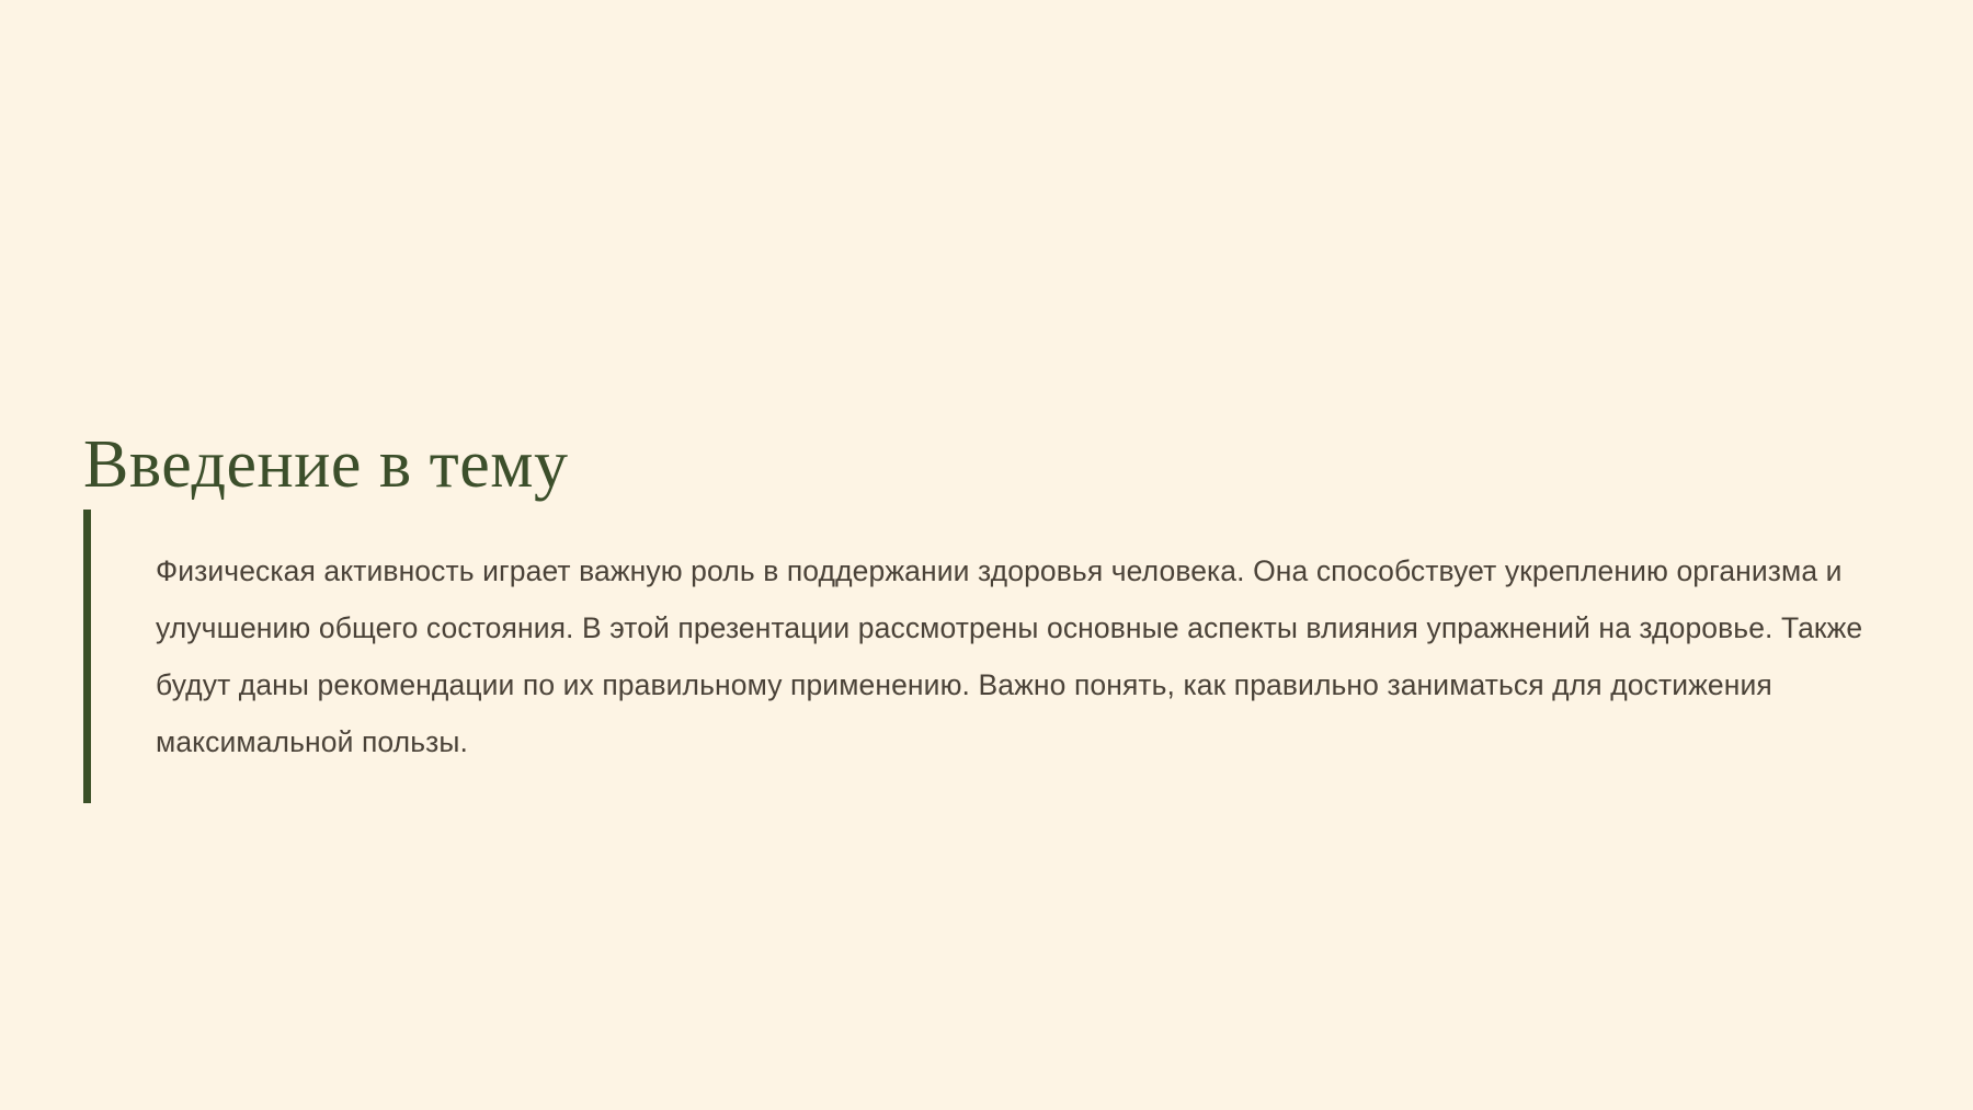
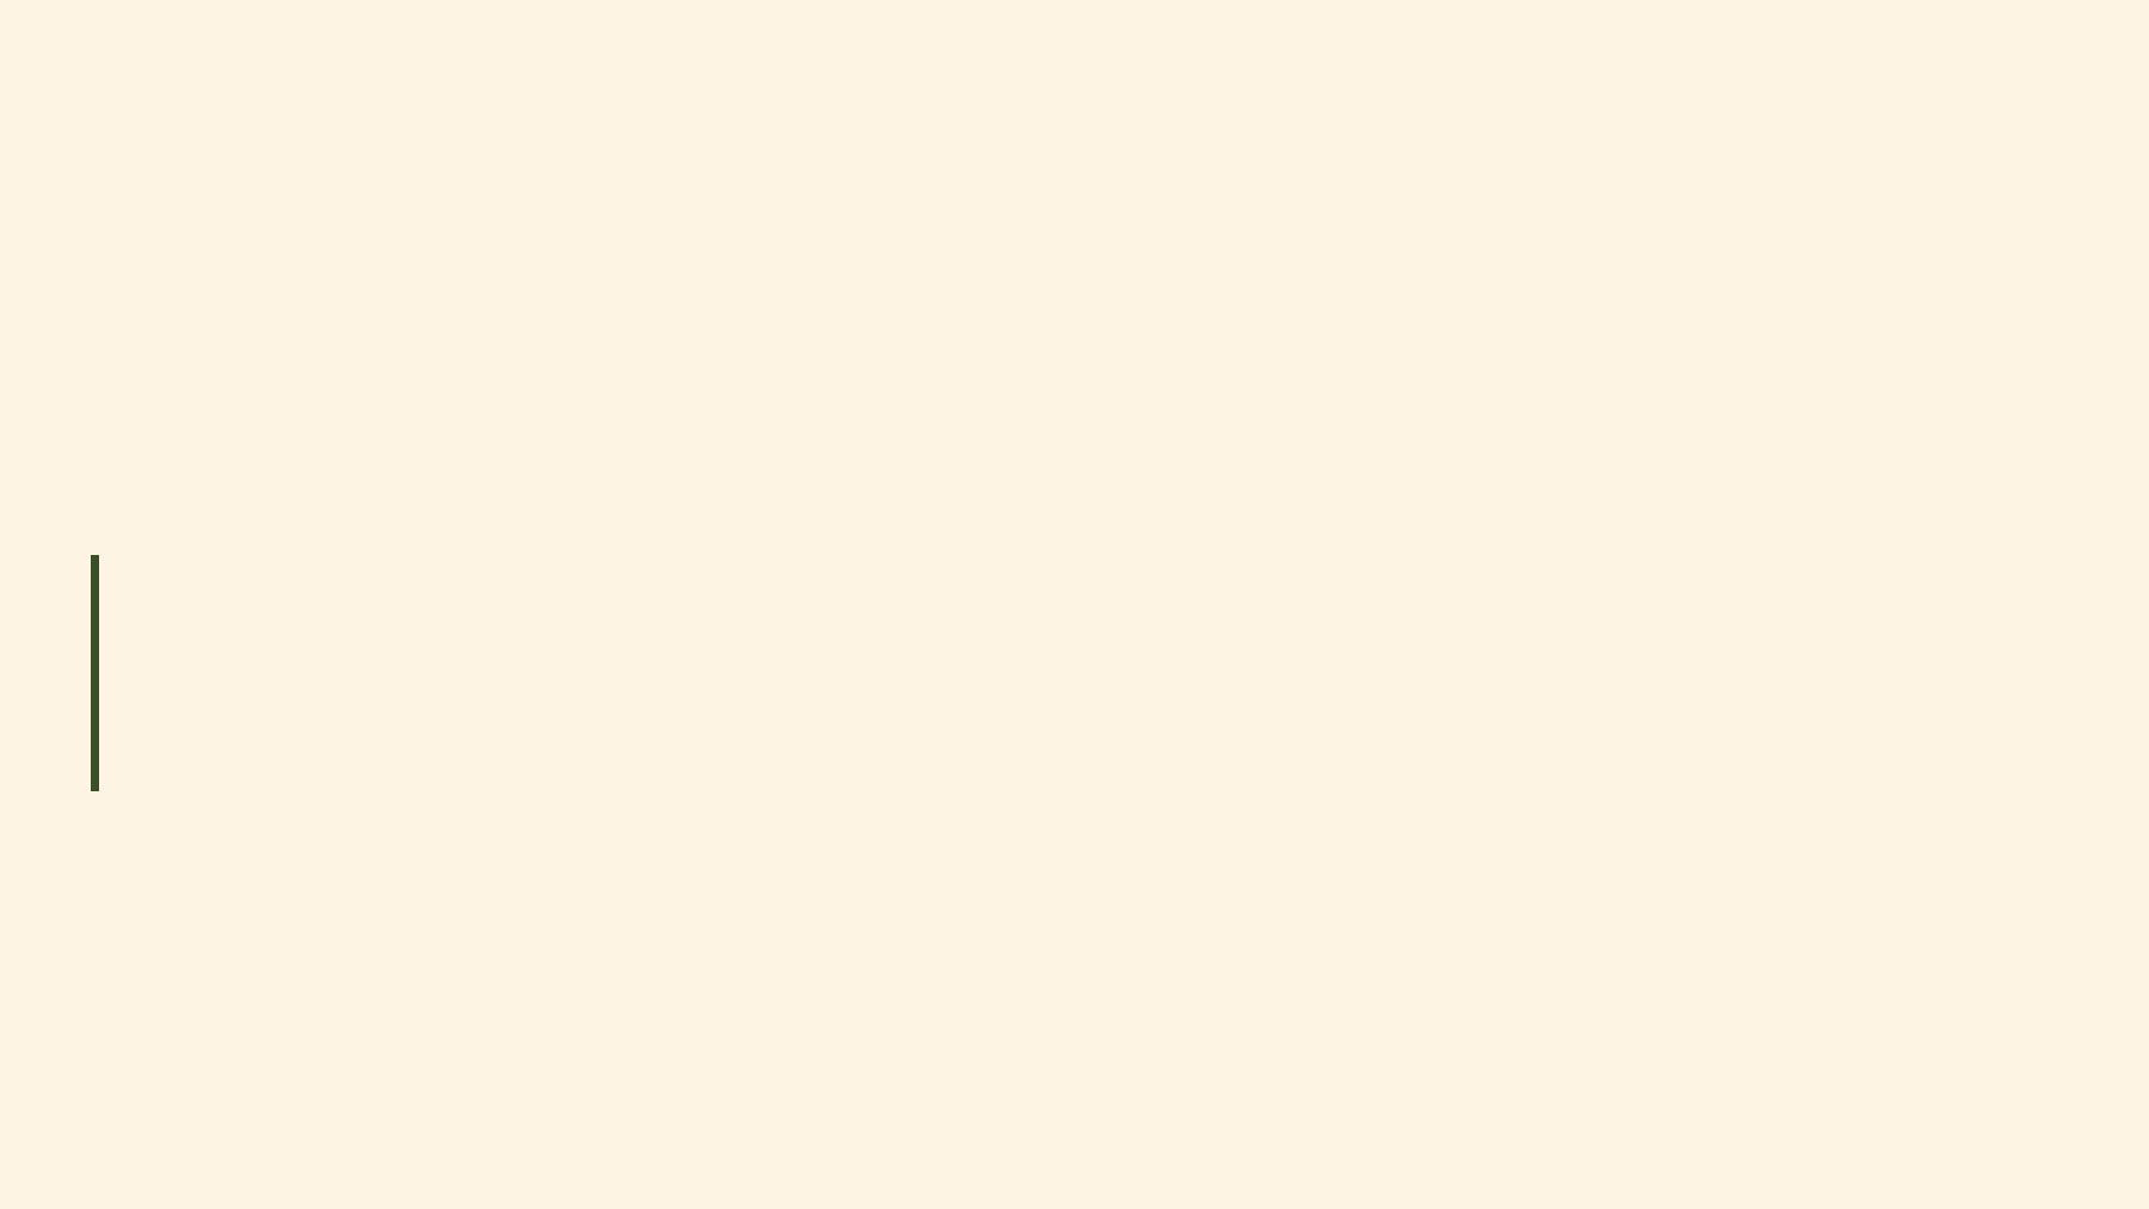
- Введение в тему
- Физическая активность играет важную роль в поддержании здоровья человека. Она способствует укреплению организма и улучшению общего состояния. В этой презентации рассмотрены основные аспекты влияния упражнений на здоровье. Также будут даны рекомендации по их правильному применению. Важно понять, как правильно заниматься для достижения максимальной пользы.
